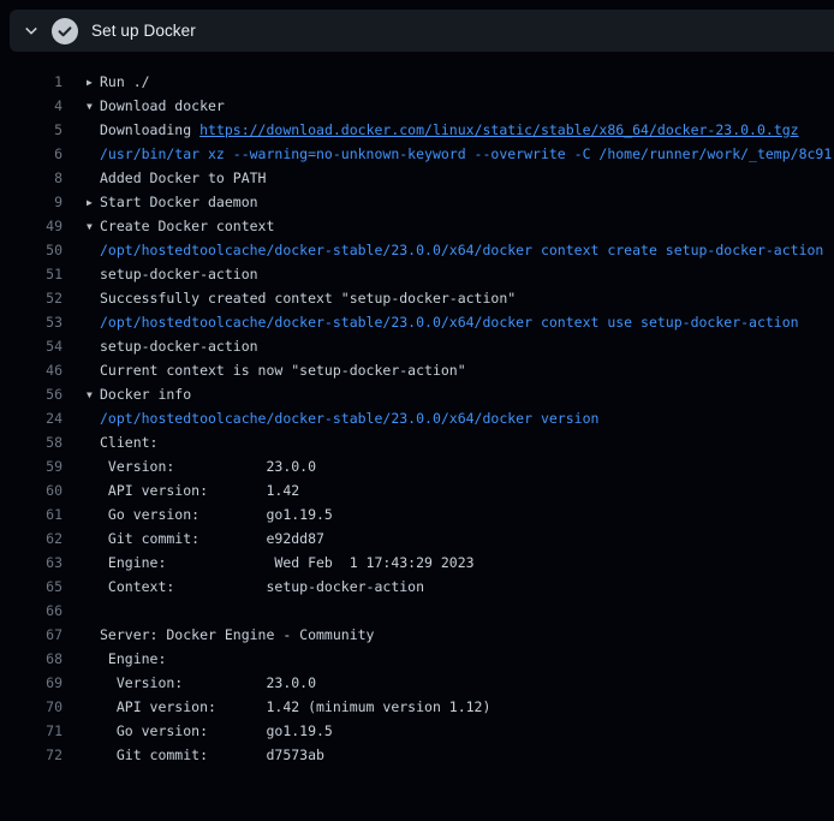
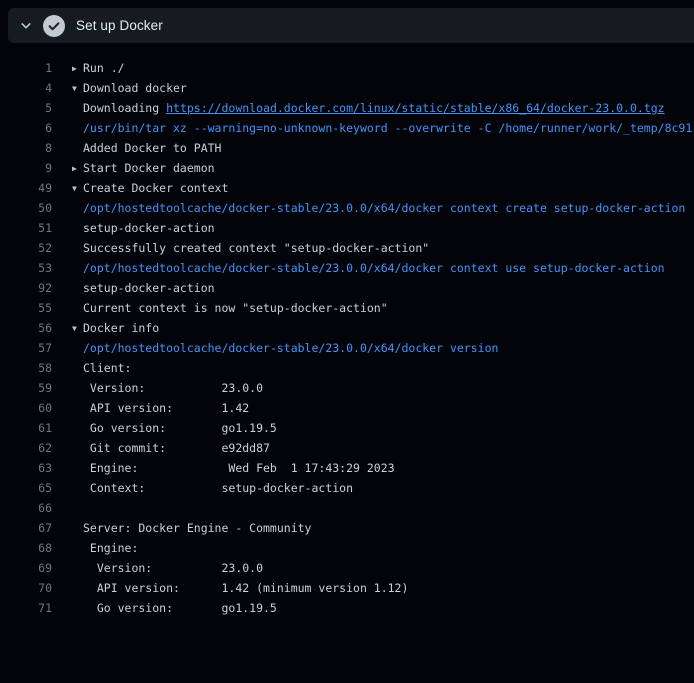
  Set up Docker
  1
  ▶ Run ./
  4
  ▼ Download docker
  5
  Downloading https://download.docker.com/linux/static/stable/x86_64/docker-23.0.0.tgz
  6
  /usr/bin/tar xz --warning=no-unknown-keyword --overwrite -C /home/runner/work/_temp/8c91
  8
  Added Docker to PATH
  9
  ▶ Start Docker daemon
  49
  ▼ Create Docker context
  50
  /opt/hostedtoolcache/docker-stable/23.0.0/x64/docker context create setup-docker-action
  51
  setup-docker-action
  52
  Successfully created context "setup-docker-action"
  53
  /opt/hostedtoolcache/docker-stable/23.0.0/x64/docker context use setup-docker-action
- 54
+ 92
  setup-docker-action
- 46
+ 55
  Current context is now "setup-docker-action"
  56
  ▼ Docker info
- 24
+ 57
  /opt/hostedtoolcache/docker-stable/23.0.0/x64/docker version
  58
  Client:
  59
  Version: 23.0.0
  60
  API version: 1.42
  61
  Go version: go1.19.5
  62
  Git commit: e92dd87
  63
  Engine: Wed Feb 1 17:43:29 2023
  65
  Context: setup-docker-action
  66
  67
  Server: Docker Engine - Community
  68
  Engine:
  69
  Version: 23.0.0
  70
  API version: 1.42 (minimum version 1.12)
  71
  Go version: go1.19.5
- 72
- Git commit: d7573ab
